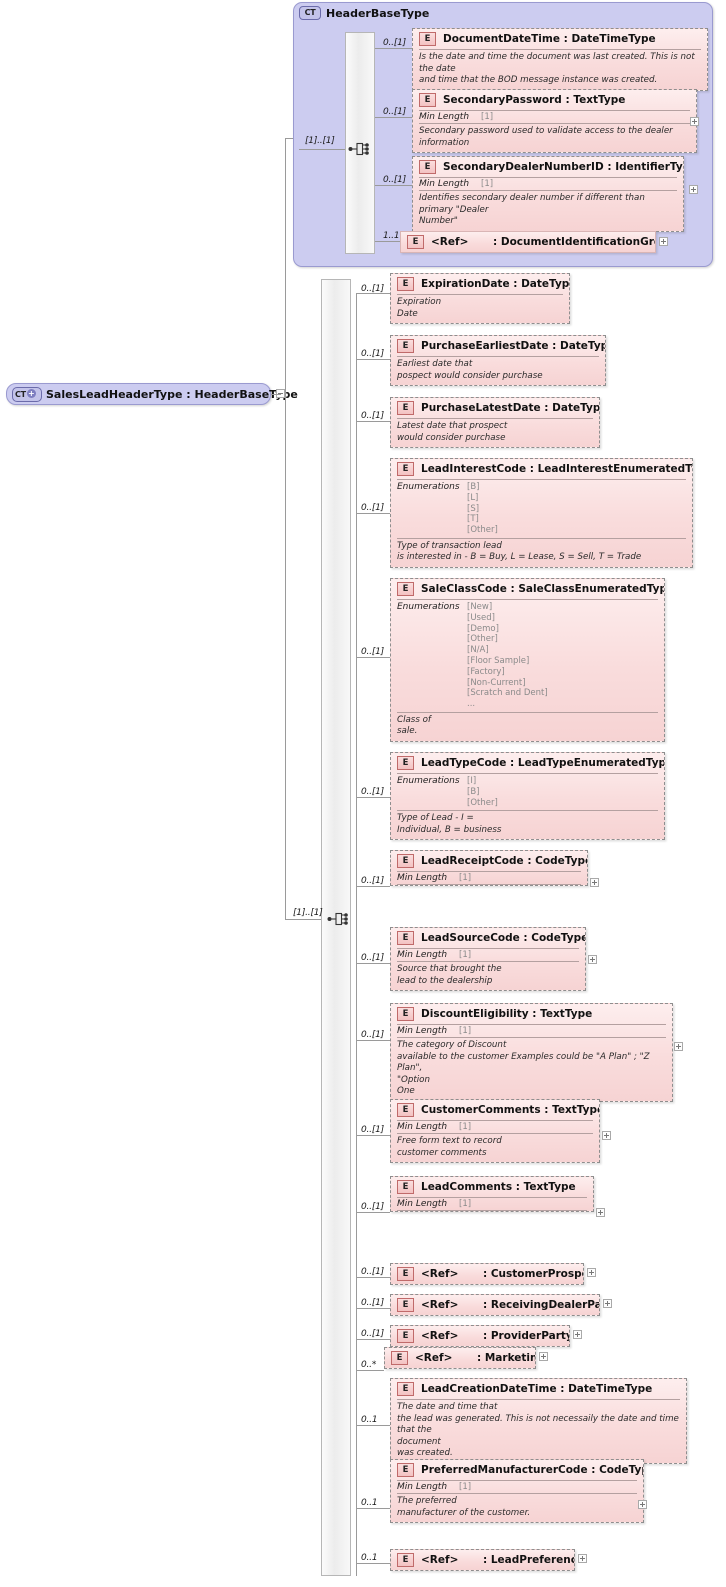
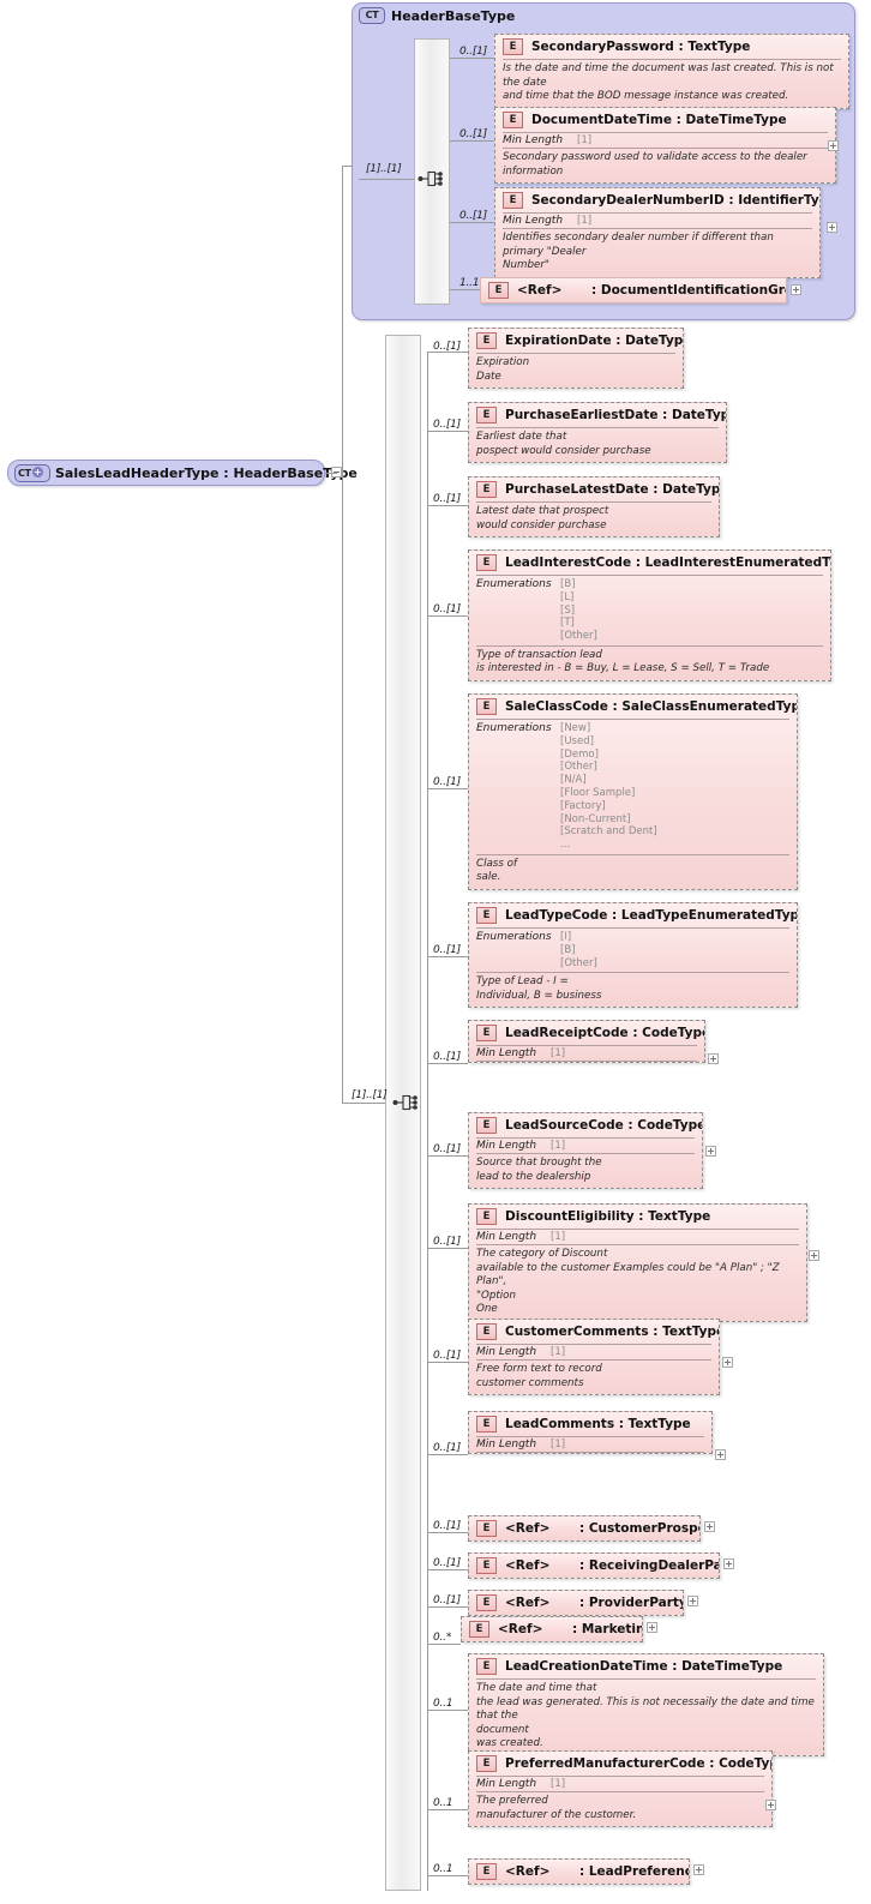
  CT +
  SalesLeadHeaderType : HeaderBaseTpe
  CT
  HeaderBaseType
  [1]..[1]
  0..[1]
  E
- DocumentDateTime : DateTimeType
+ SecondaryPassword : TextType
  Is the date and time the document was last created. This is not the date
  and time that the BOD message instance was created.
  0..[1]
  E
- SecondaryPassword : TextType
+ DocumentDateTime : DateTimeType
  Min Length [1]
  Secondary password used to validate access to the dealer information
  0..[1]
  E
  SecondaryDealerNumberID : IdentifierTy
  Min Length [1]
  Identifies secondary dealer number if different than primary "Dealer
  Number"
  1..1
  E
  <Ref> : DocumentIdentificationGr
  [1]..[1]
  0..[1]
  E
  ExpirationDate : DateTyp
  Expiration
  Date
  0..[1]
  E
  PurchaseEarliestDate : DateTyp
  Earliest date that
  pospect would consider purchase
  0..[1]
  E
  PurchaseLatestDate : DateTyp
  Latest date that prospect
  would consider purchase
  0..[1]
  E
  LeadInterestCode : LeadInterestEnumeratedT
  Enumerations
  [B]
  [L]
  [S]
  [T]
  [Other]
  Type of transaction lead
  is interested in - B = Buy, L = Lease, S = Sell, T = Trade
  0..[1]
  E
  SaleClassCode : SaleClassEnumeratedTyp
  Enumerations
  [New]
  [Used]
  [Demo]
  [Other]
  [N/A]
  [Floor Sample]
  [Factory]
  [Non-Current]
  [Scratch and Dent]
  ...
  Class of
  sale.
  0..[1]
  E
  LeadTypeCode : LeadTypeEnumeratedTyp
  Enumerations
  [I]
  [B]
  [Other]
  Type of Lead - I =
  Individual, B = business
  0..[1]
  E
  LeadReceiptCode : CodeTyp
  Min Length [1]
  0..[1]
  E
  LeadSourceCode : CodeType
  Min Length [1]
  Source that brought the
  lead to the dealership
  0..[1]
  E
  DiscountEligibility : TextType
  Min Length [1]
  The category of Discount
  available to the customer Examples could be "A Plan" ; "Z Plan",
  "Option
  One
  0..[1]
  E
  CustomerComments : TextTyp
  Min Length [1]
  Free form text to record
  customer comments
  0..[1]
  E
  LeadComments : TextType
  Min Length [1]
  0..[1]
  E
  <Ref> : CustomerProsp
  0..[1]
  E
  <Ref> : ReceivingDealerPa
  0..[1]
  E
  <Ref> : ProviderPart
  0..*
  E
  <Ref> : Marketin
  0..1
  E
  LeadCreationDateTime : DateTimeType
  The date and time that
  the lead was generated. This is not necessaily the date and time that the
  document
  was created.
  0..1
  E
  PreferredManufacturerCode : CodeTy
  Min Length [1]
  The preferred
  manufacturer of the customer.
  0..1
  E
  <Ref> : LeadPreferenc
